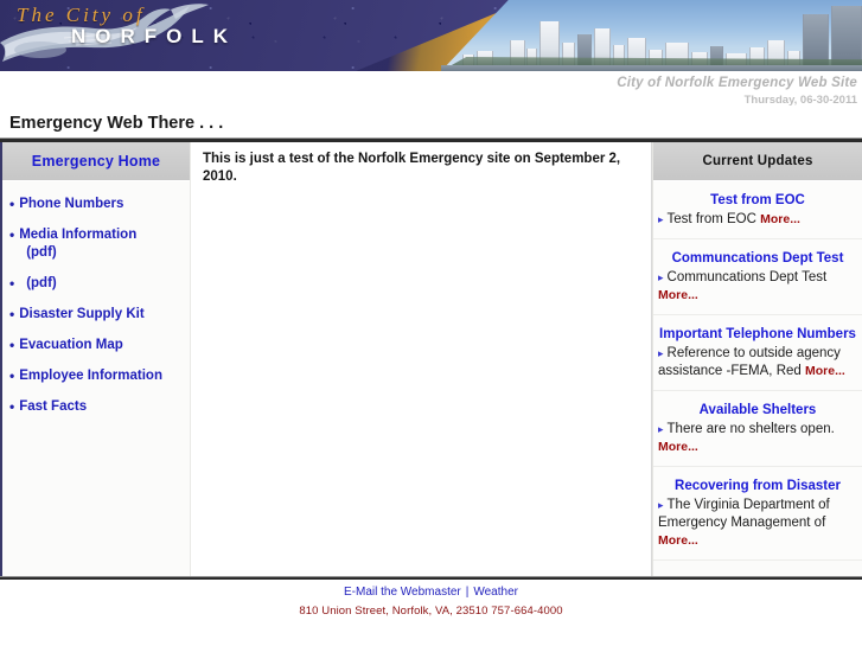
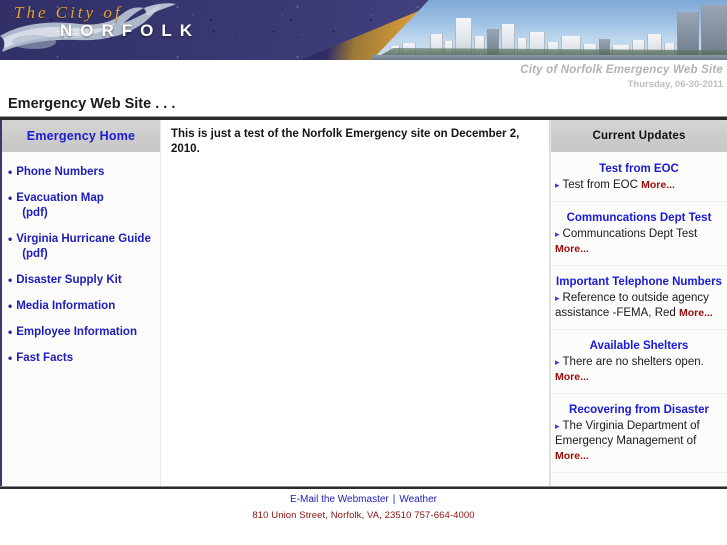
  The City of
  NORFOLK
  City of Norfolk Emergency Web Site
  Thursday, 06-30-2011
- Emergency Web There . . .
+ Emergency Web Site . . .
  Emergency Home
  •
  Phone Numbers
  •
- Media Information
+ Evacuation Map
  (pdf)
  •
+ Virginia Hurricane Guide
  (pdf)
  •
  Disaster Supply Kit
  •
- Evacuation Map
+ Media Information
  •
  Employee Information
  •
  Fast Facts
- This is just a test of the Norfolk Emergency site on September 2, 2010.
+ This is just a test of the Norfolk Emergency site on December 2, 2010.
  Current Updates
  Test from EOC
  ▸ Test from EOC More...
  Communcations Dept Test
  ▸ Communcations Dept Test More...
  Important Telephone Numbers
  ▸ Reference to outside agency assistance -FEMA, Red More...
  Available Shelters
  ▸ There are no shelters open. More...
  Recovering from Disaster
  ▸ The Virginia Department of Emergency Management of More...
  E-Mail the Webmaster | Weather
  810 Union Street, Norfolk, VA, 23510 757-664-4000
